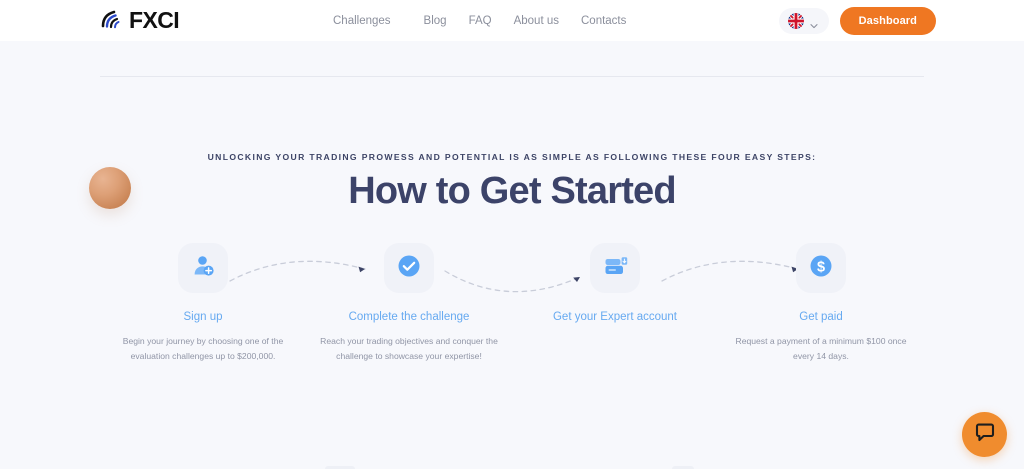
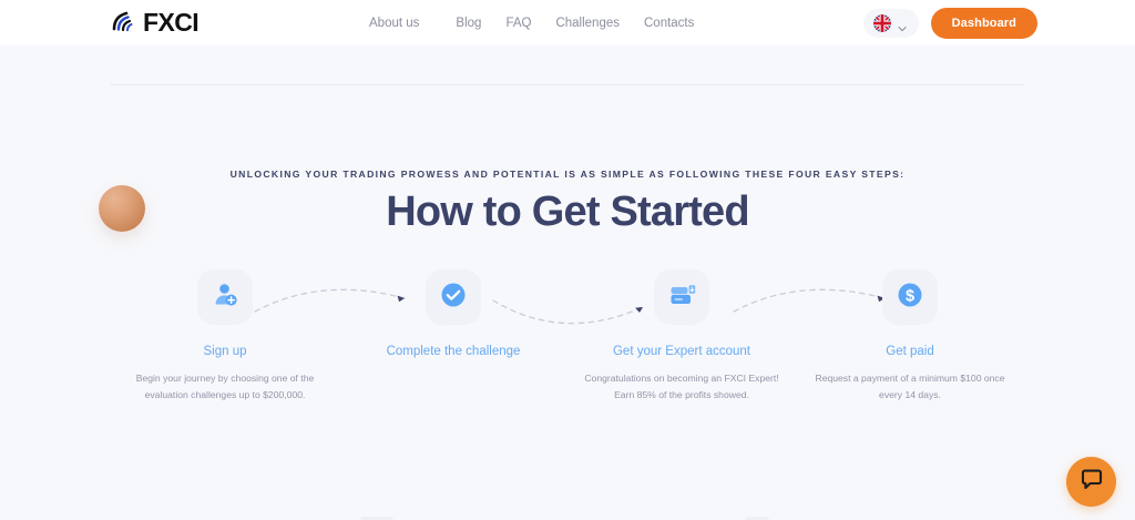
  FXCI
- Challenges
+ About us
  Blog
  FAQ
- About us
+ Challenges
  Contacts
  Dashboard
  UNLOCKING YOUR TRADING PROWESS AND POTENTIAL IS AS SIMPLE AS FOLLOWING THESE FOUR EASY STEPS:
  How to Get Started
  Sign up
  Begin your journey by choosing one of the evaluation challenges up to $200,000.
  Complete the challenge
- Reach your trading objectives and conquer the challenge to showcase your expertise!
  Get your Expert account
+ Congratulations on becoming an FXCI Expert! Earn 85% of the profits showed.
  $
  Get paid
  Request a payment of a minimum $100 once every 14 days.
